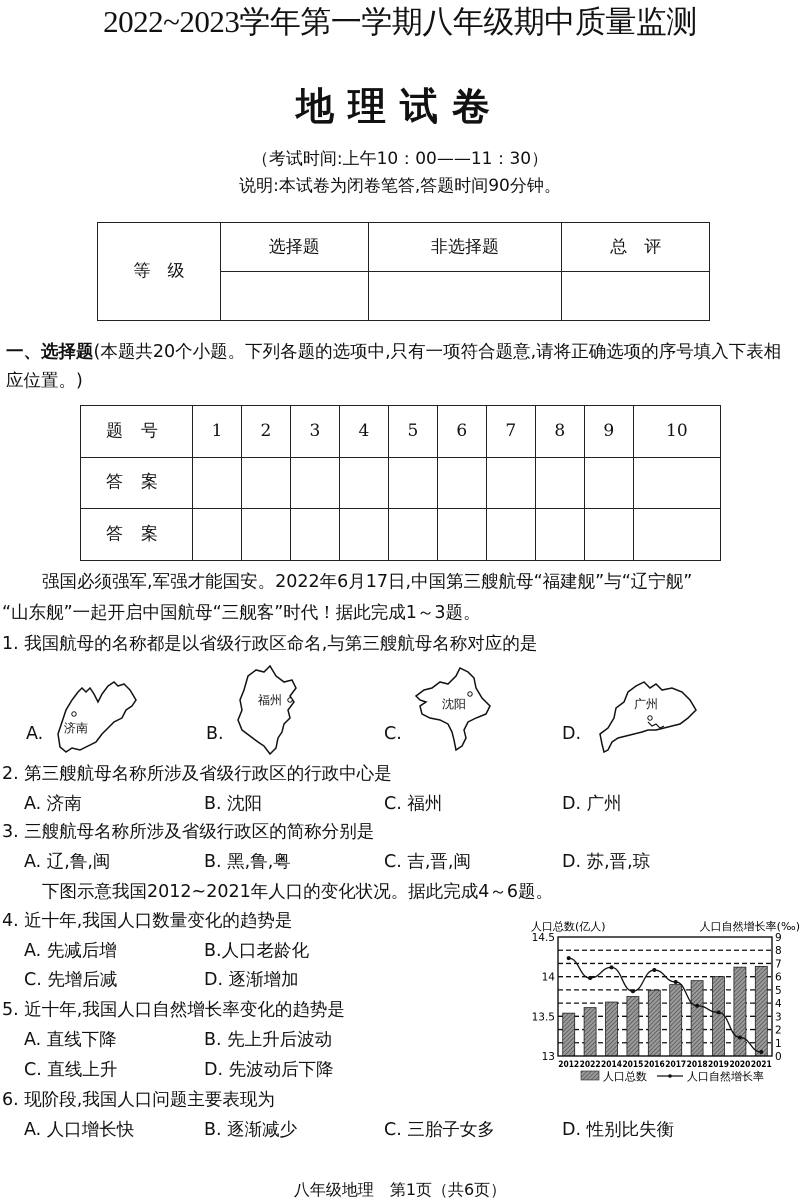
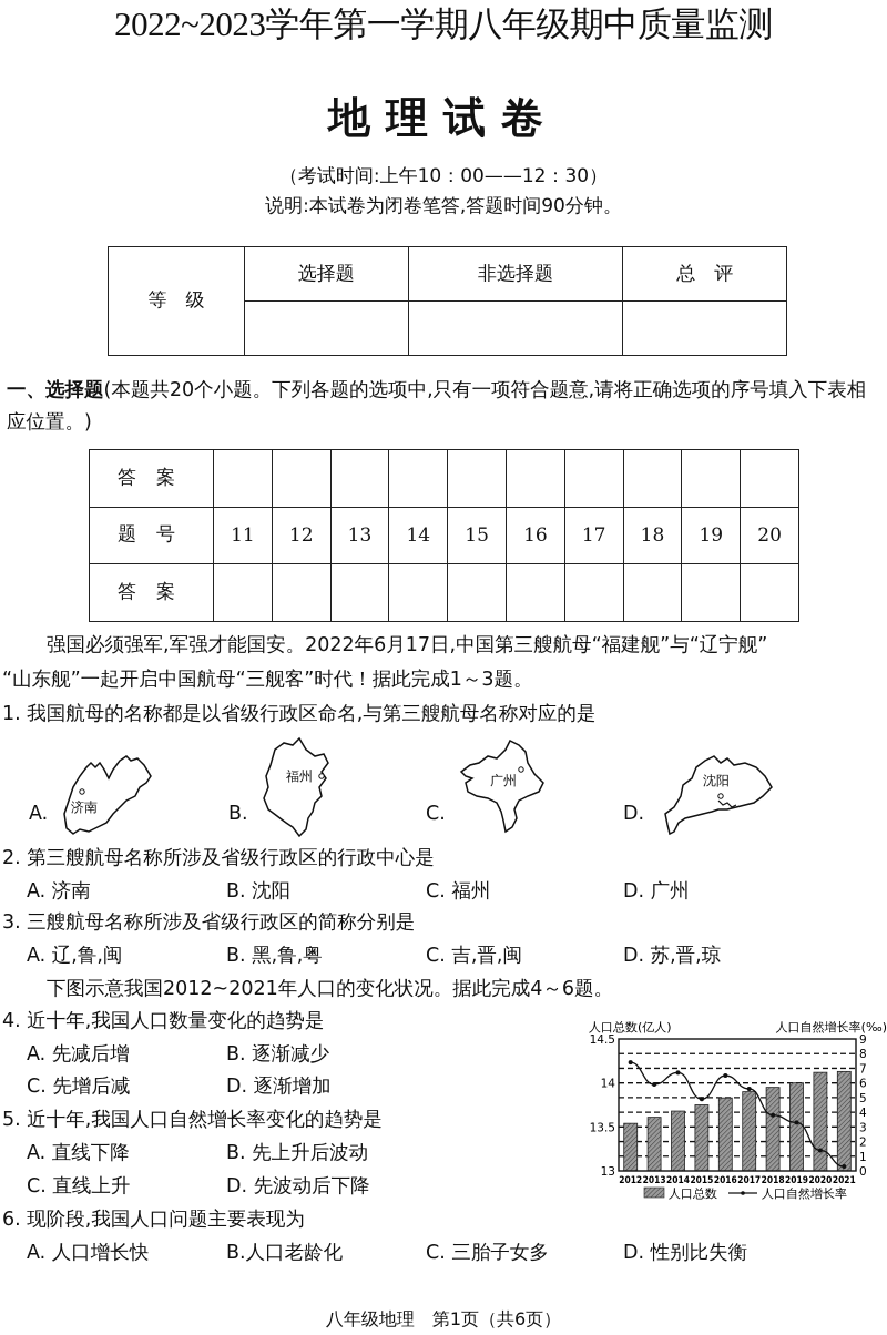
  2022~2023学年第一学期八年级期中质量监测
  地理试卷
- （考试时间:上午10：00——11：30）
+ （考试时间:上午10：00——12：30）
  说明:本试卷为闭卷笔答,答题时间90分钟。
  等 级	选择题	非选择题	总 评
  一、选择题(本题共20个小题。下列各题的选项中,只有一项符合题意,请将正确选项的序号填入下表相应位置。)
- 题号	1	2	3	4	5	6	7	8	9	10
  答案
+ 题号	11	12	13	14	15	16	17	18	19	20
  答案
  强国必须强军,军强才能国安。2022年6月17日,中国第三艘航母“福建舰”与“辽宁舰”
  “山东舰”一起开启中国航母“三舰客”时代！据此完成1～3题。
  1. 我国航母的名称都是以省级行政区命名,与第三艘航母名称对应的是
  A.
  济南
  B.
  福州
  C.
- 沈阳
+ 广州
  D.
- 广州
+ 沈阳
  2. 第三艘航母名称所涉及省级行政区的行政中心是
  A. 济南
  B. 沈阳
  C. 福州
  D. 广州
  3. 三艘航母名称所涉及省级行政区的简称分别是
  A. 辽,鲁,闽
  B. 黑,鲁,粤
  C. 吉,晋,闽
  D. 苏,晋,琼
  下图示意我国2012~2021年人口的变化状况。据此完成4～6题。
  4. 近十年,我国人口数量变化的趋势是
  A. 先减后增
- B.人口老龄化
+ B. 逐渐减少
  C. 先增后减
  D. 逐渐增加
  5. 近十年,我国人口自然增长率变化的趋势是
  A. 直线下降
  B. 先上升后波动
  C. 直线上升
  D. 先波动后下降
  6. 现阶段,我国人口问题主要表现为
  A. 人口增长快
- B. 逐渐减少
+ B.人口老龄化
  C. 三胎子女多
  D. 性别比失衡
  人口总数(亿人)
  人口自然增长率(‰)
  13
  13.5
  14
  14.5
  0
  1
  2
  3
  4
  5
  6
  7
  8
  9
  2012
- 2022
+ 2013
  2014
  2015
  2016
  2017
  2018
  2019
  2020
  2021
  人口总数
  人口自然增长率
  八年级地理 第1页（共6页）
